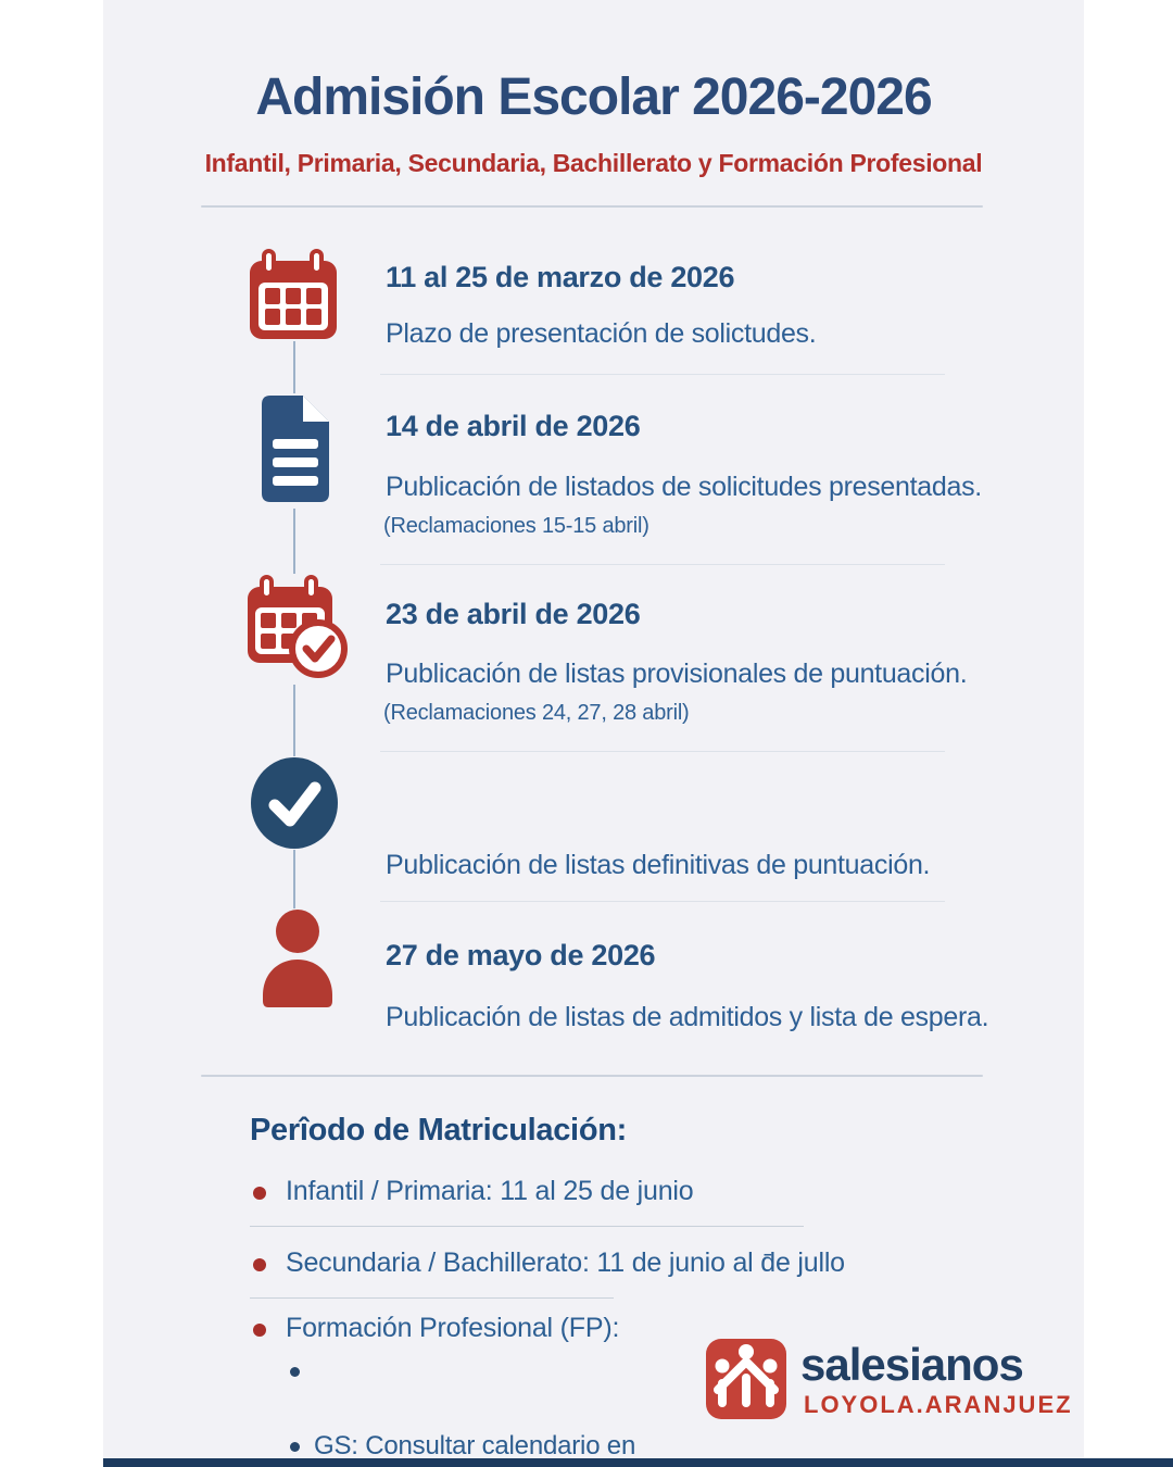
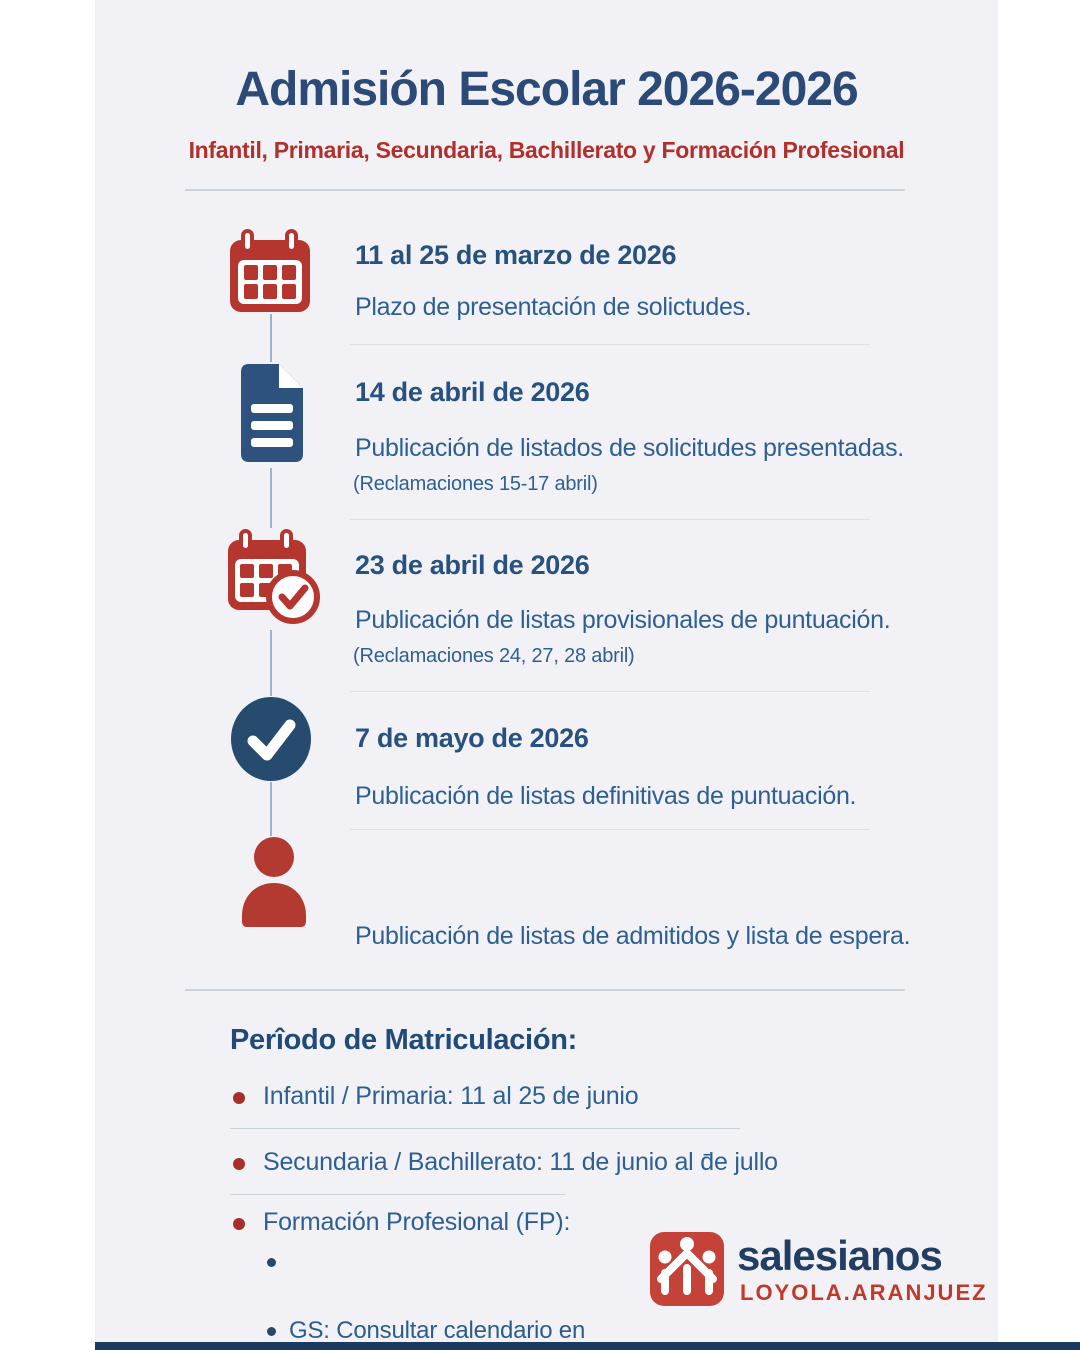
  Admisión Escolar 2026-2026
  Infantil, Primaria, Secundaria, Bachillerato y Formación Profesional
  11 al 25 de marzo de 2026
  Plazo de presentación de solictudes.
  14 de abril de 2026
  Publicación de listados de solicitudes presentadas.
- (Reclamaciones 15-15 abril)
+ (Reclamaciones 15-17 abril)
  23 de abril de 2026
  Publicación de listas provisionales de puntuación.
  (Reclamaciones 24, 27, 28 abril)
+ 7 de mayo de 2026
  Publicación de listas definitivas de puntuación.
- 27 de mayo de 2026
  Publicación de listas de admitidos y lista de espera.
  Perîodo de Matriculación:
  Infantil / Primaria: 11 al 25 de junio
  Secundaria / Bachillerato: 11 de junio al d̄e jullo
  Formación Profesional (FP):
  GS: Consultar calendario en
  salesianos
  LOYOLA.ARANJUEZ
